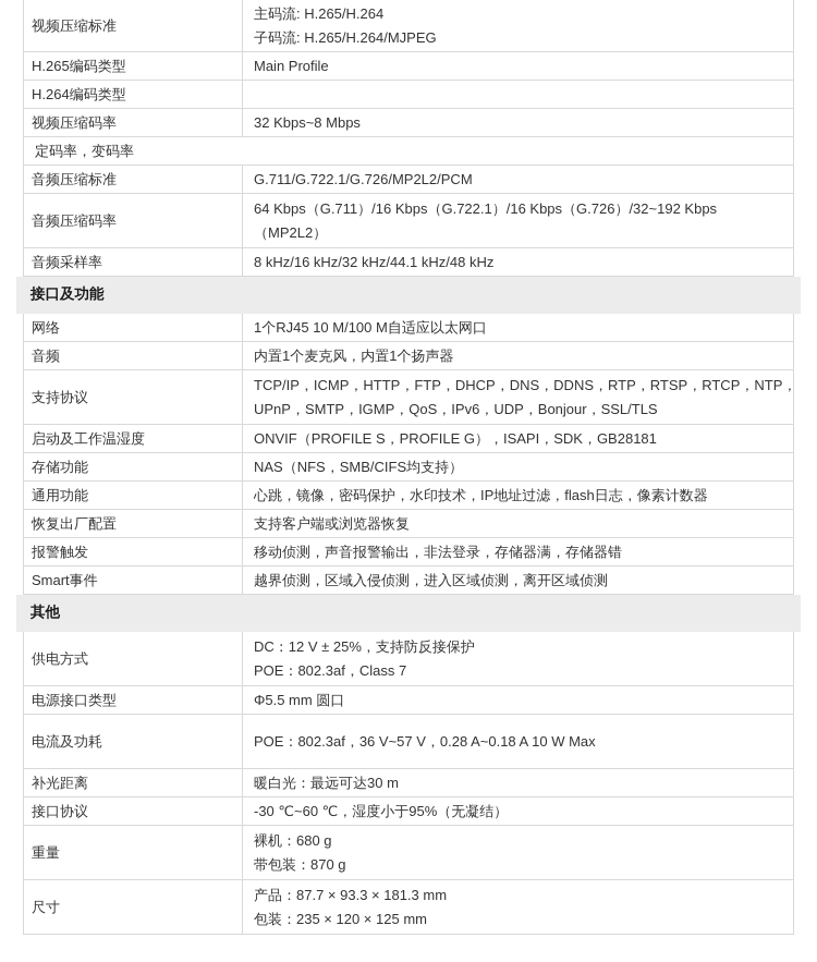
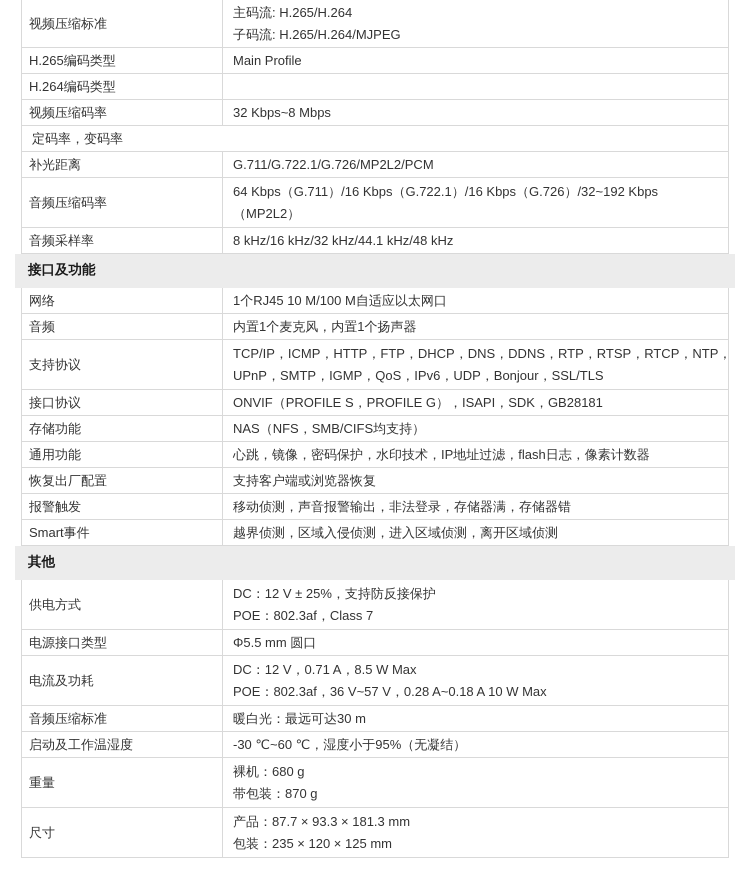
  视频压缩标准
  主码流: H.265/H.264
  子码流: H.265/H.264/MJPEG
  H.265编码类型
  Main Profile
  H.264编码类型
  视频压缩码率
  32 Kbps~8 Mbps
  定码率，变码率
- 音频压缩标准
+ 补光距离
  G.711/G.722.1/G.726/MP2L2/PCM
  音频压缩码率
  64 Kbps（G.711）/16 Kbps（G.722.1）/16 Kbps（G.726）/32~192 Kbps
  （MP2L2）
  音频采样率
  8 kHz/16 kHz/32 kHz/44.1 kHz/48 kHz
  接口及功能
  网络
  1个RJ45 10 M/100 M自适应以太网口
  音频
  内置1个麦克风，内置1个扬声器
  支持协议
  TCP/IP，ICMP，HTTP，FTP，DHCP，DNS，DDNS，RTP，RTSP，RTCP，NTP，
  UPnP，SMTP，IGMP，QoS，IPv6，UDP，Bonjour，SSL/TLS
- 启动及工作温湿度
+ 接口协议
  ONVIF（PROFILE S，PROFILE G），ISAPI，SDK，GB28181
  存储功能
  NAS（NFS，SMB/CIFS均支持）
  通用功能
  心跳，镜像，密码保护，水印技术，IP地址过滤，flash日志，像素计数器
  恢复出厂配置
  支持客户端或浏览器恢复
  报警触发
  移动侦测，声音报警输出，非法登录，存储器满，存储器错
  Smart事件
  越界侦测，区域入侵侦测，进入区域侦测，离开区域侦测
  其他
  供电方式
  DC：12 V ± 25%，支持防反接保护
  POE：802.3af，Class 7
  电源接口类型
  Φ5.5 mm 圆口
  电流及功耗
+ DC：12 V，0.71 A，8.5 W Max
  POE：802.3af，36 V~57 V，0.28 A~0.18 A 10 W Max
- 补光距离
+ 音频压缩标准
  暖白光：最远可达30 m
- 接口协议
+ 启动及工作温湿度
  -30 ℃~60 ℃，湿度小于95%（无凝结）
  重量
  裸机：680 g
  带包装：870 g
  尺寸
  产品：87.7 × 93.3 × 181.3 mm
  包装：235 × 120 × 125 mm
